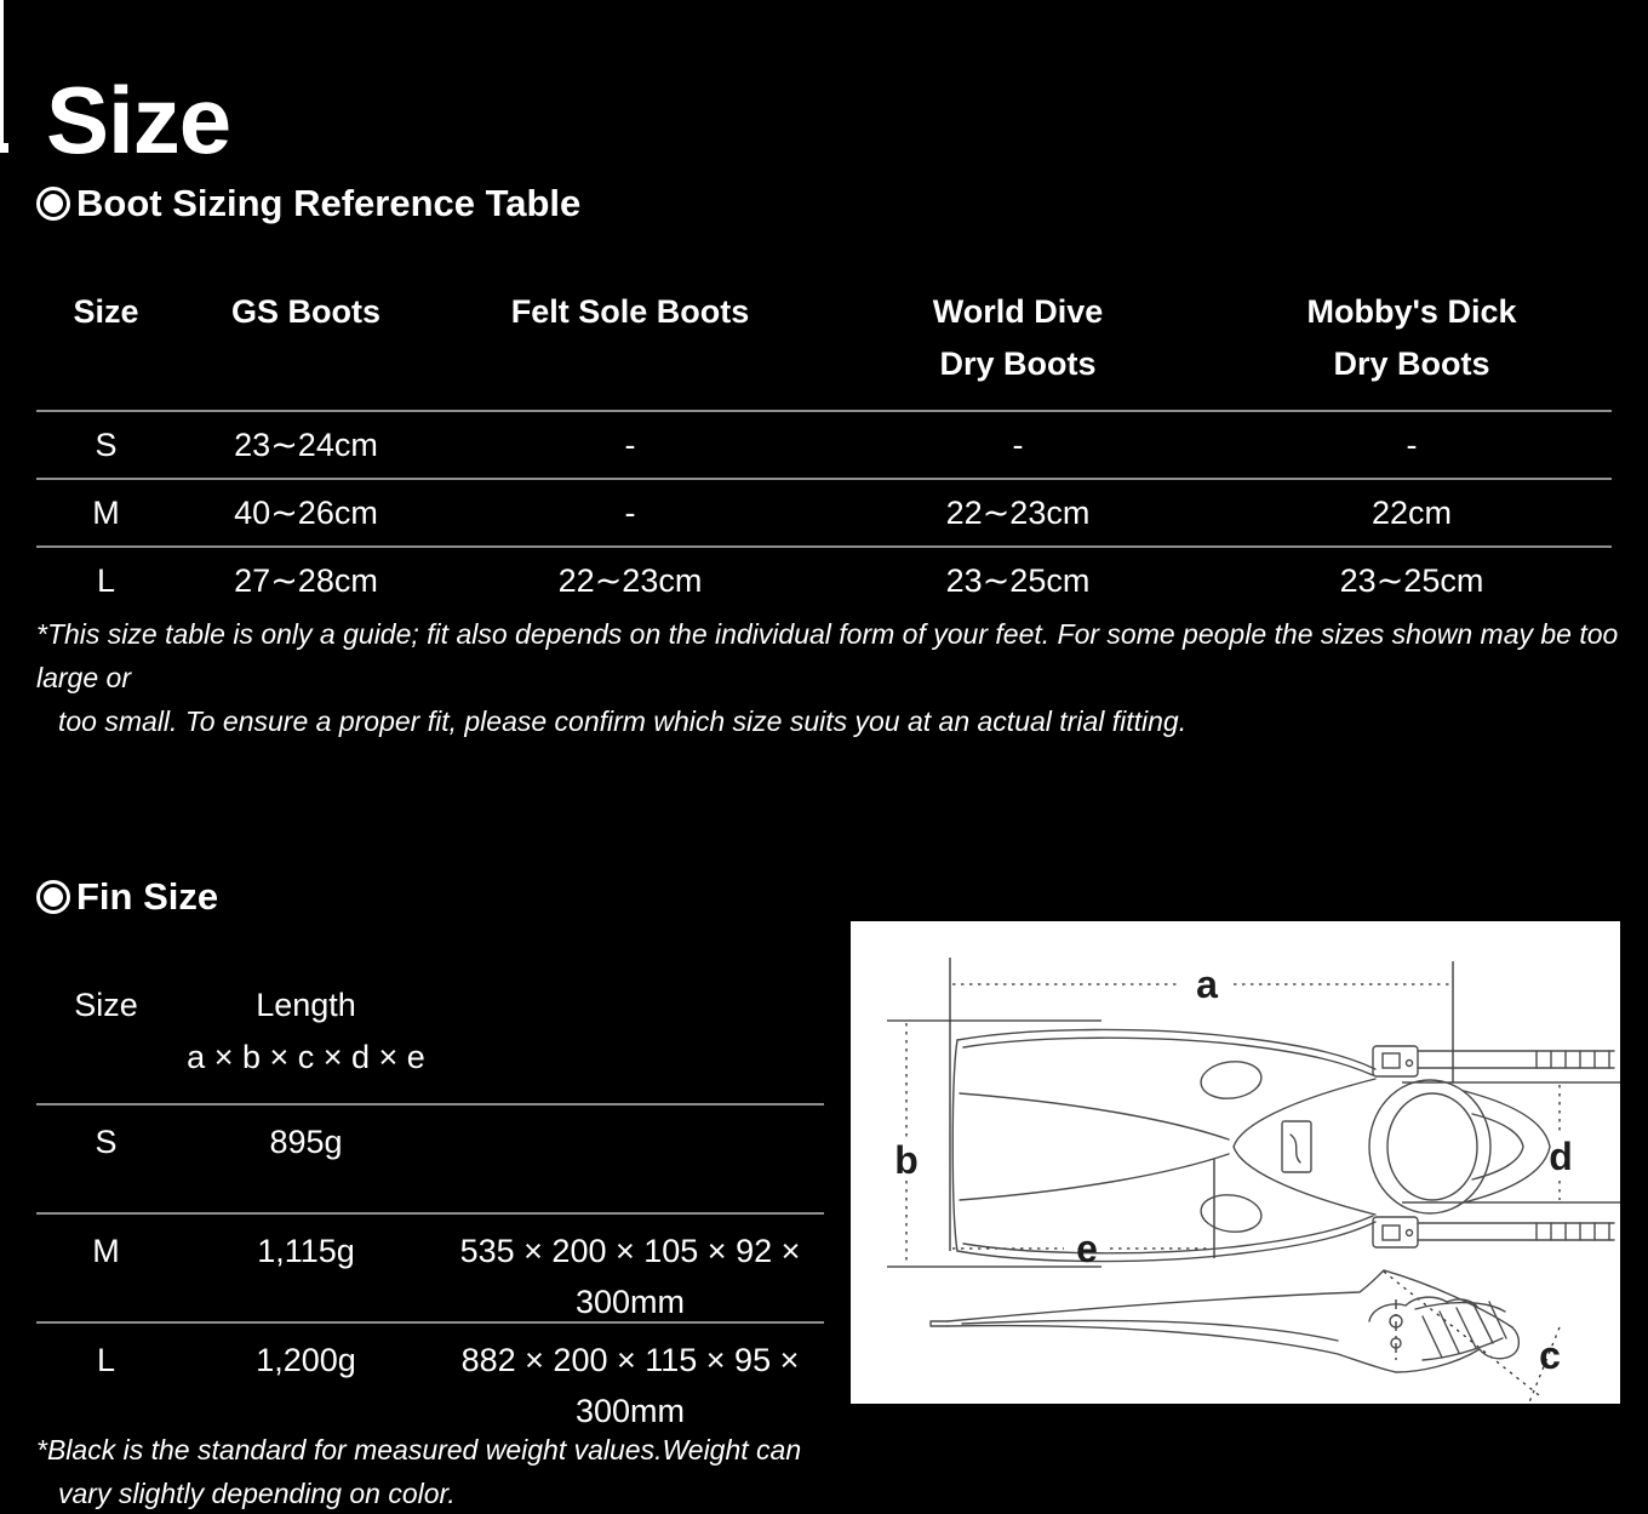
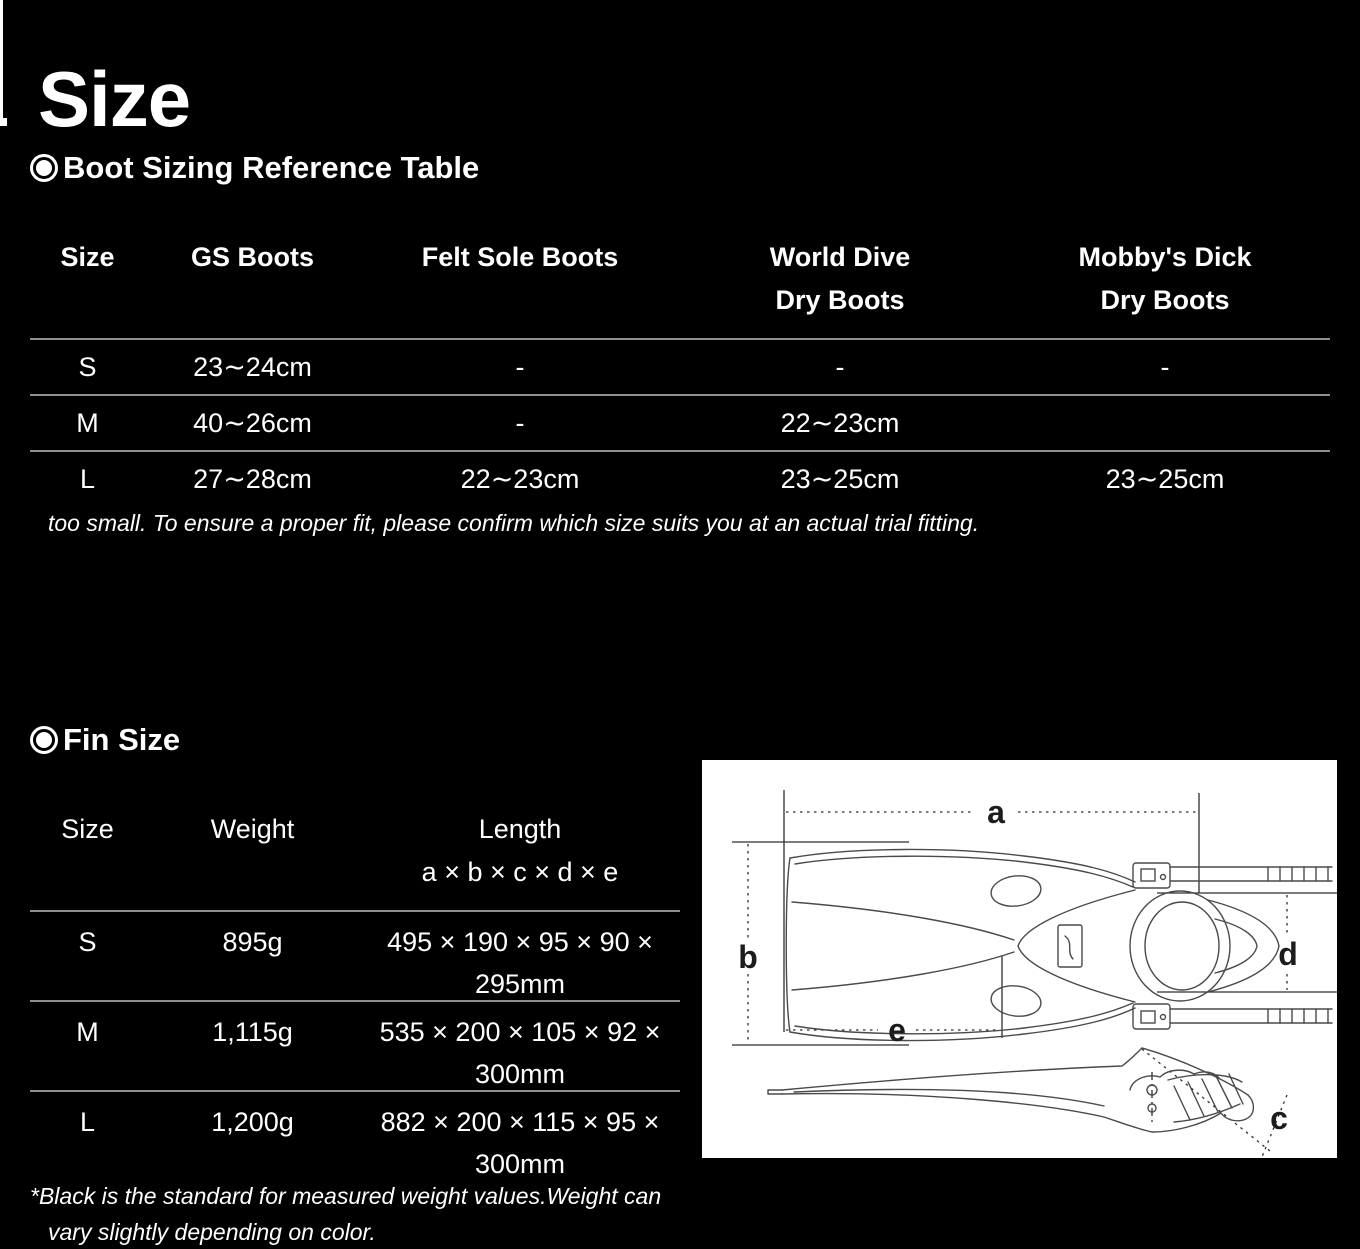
  Size
  Boot Sizing Reference Table
  Size
  GS Boots
  Felt Sole Boots
  World Dive
  Dry Boots
  Mobby's Dick
  Dry Boots
  S
  23∼24cm
  -
  -
  -
  M
  40∼26cm
  -
  22∼23cm
- 22cm
  L
  27∼28cm
  22∼23cm
  23∼25cm
  23∼25cm
- *This size table is only a guide; fit also depends on the individual form of your feet. For some people the sizes shown may be too large or
  too small. To ensure a proper fit, please confirm which size suits you at an actual trial fitting.
  Fin Size
  Size
+ Weight
  Length
  a × b × c × d × e
  S
  895g
+ 495 × 190 × 95 × 90 ×
+ 295mm
  M
  1,115g
  535 × 200 × 105 × 92 ×
  300mm
  L
  1,200g
  882 × 200 × 115 × 95 ×
  300mm
  a
  b
  e
  d
  c
  *Black is the standard for measured weight values.Weight can
  vary slightly depending on color.
